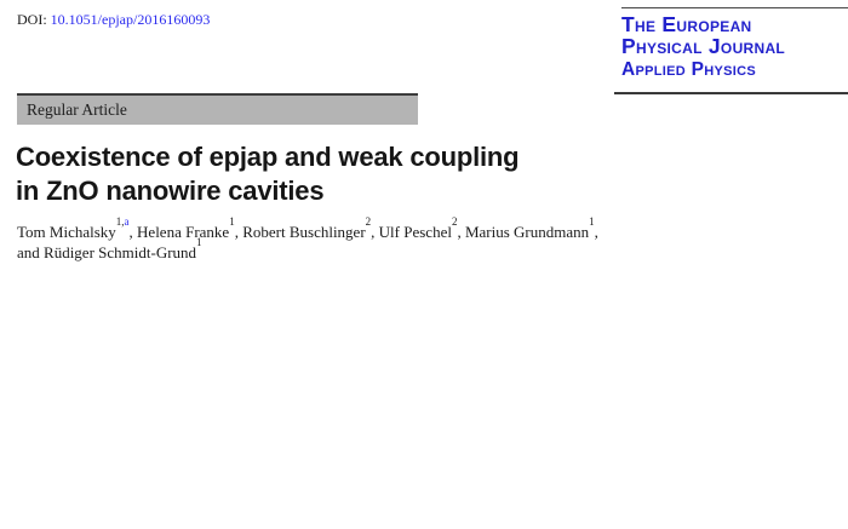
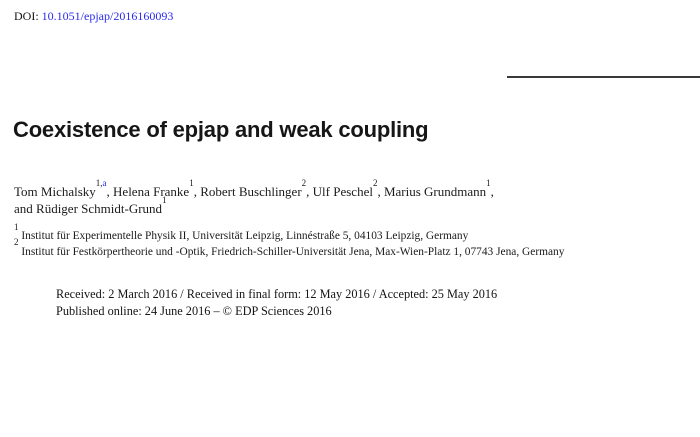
  DOI: 10.1051/epjap/2016160093
- The European
- Physical Journal
- Applied Physics
- Regular Article
  Coexistence of epjap and weak coupling
- in ZnO nanowire cavities
  Tom Michalsky1,a, Helena Franke1, Robert Buschlinger2, Ulf Peschel2, Marius Grundmann1,
  and Rüdiger Schmidt-Grund1
+ 1 Institut für Experimentelle Physik II, Universität Leipzig, Linnéstraße 5, 04103 Leipzig, Germany
+ 2 Institut für Festkörpertheorie und -Optik, Friedrich-Schiller-Universität Jena, Max-Wien-Platz 1, 07743 Jena, Germany
+ Received: 2 March 2016 / Received in final form: 12 May 2016 / Accepted: 25 May 2016
+ Published online: 24 June 2016 – © EDP Sciences 2016
